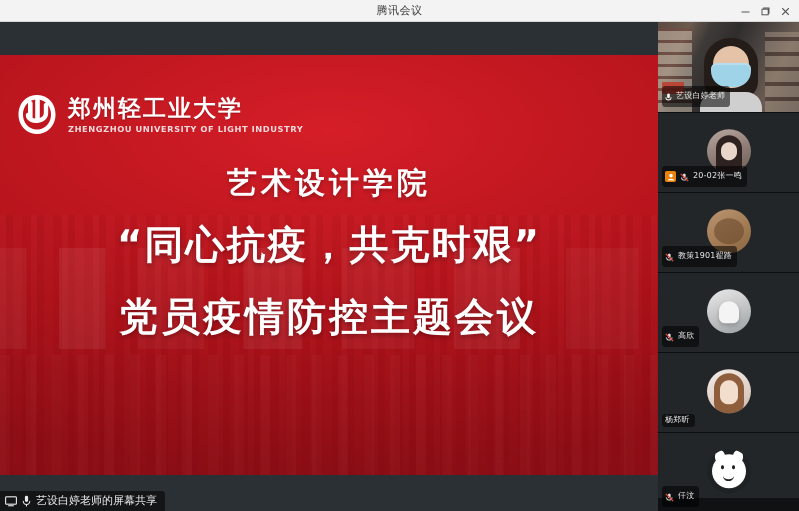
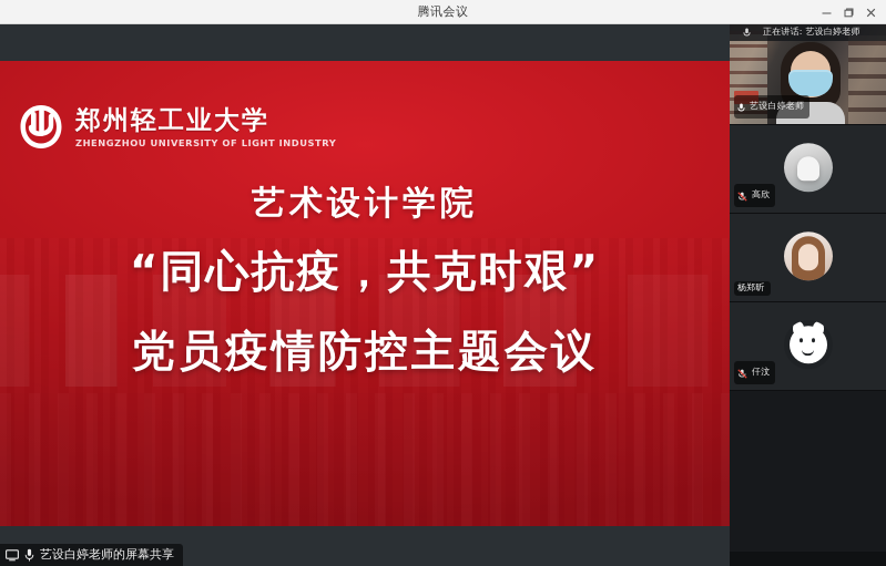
  腾讯会议
  郑州轻工业大学
  ZHENGZHOU UNIVERSITY OF LIGHT INDUSTRY
  艺术设计学院
  “同心抗疫，共克时艰”
  党员疫情防控主题会议
  艺设白婷老师的屏幕共享
+ 正在讲话: 艺设白婷老师
  艺设白婷老师
- 20-02张一鸣
- 教策1901翟路
  高欣
  杨郑昕
  仟汶
